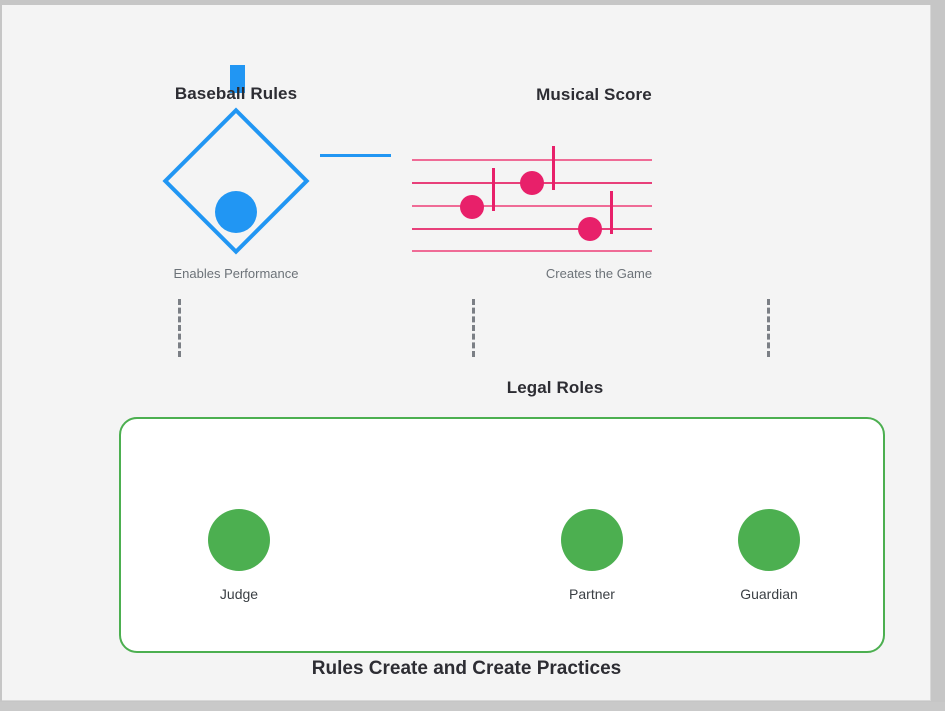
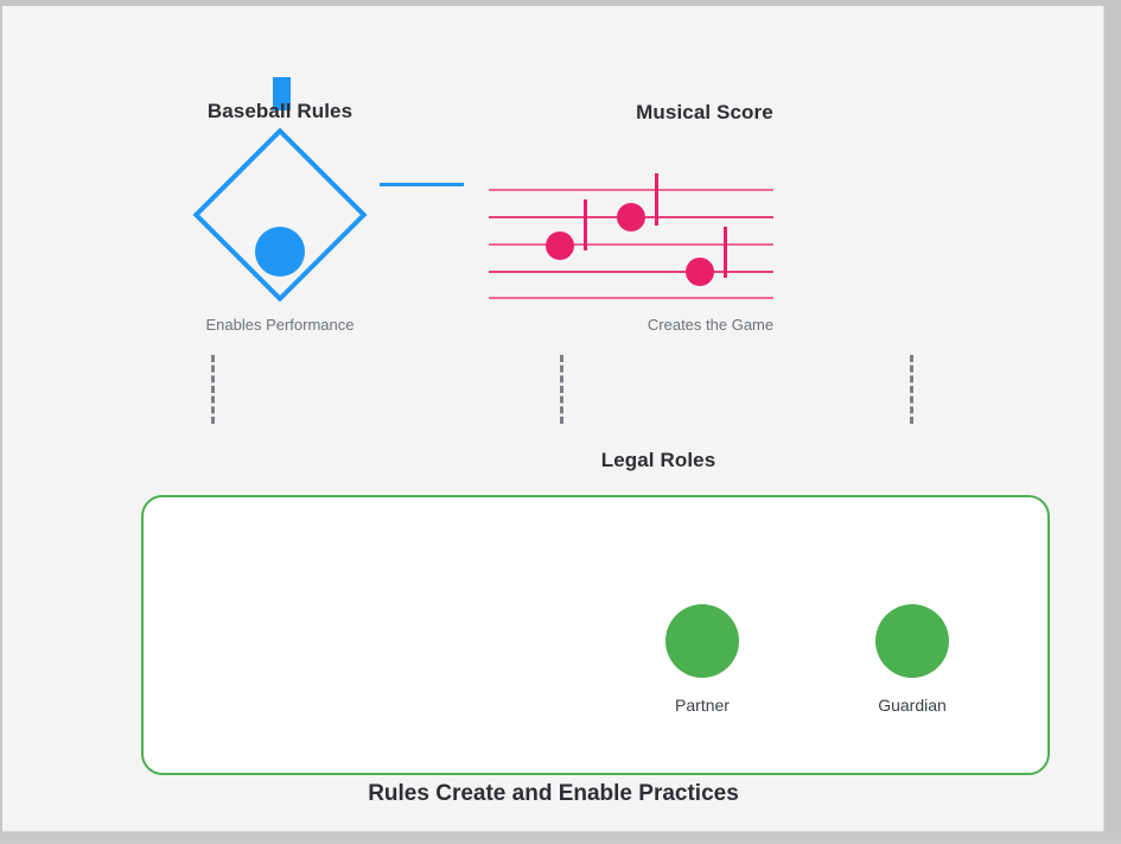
  Baseball Rules
  Enables Performance
  Musical Score
  Creates the Game
  Legal Roles
- Judge
  Partner
  Guardian
- Rules Create and Create Practices
+ Rules Create and Enable Practices
